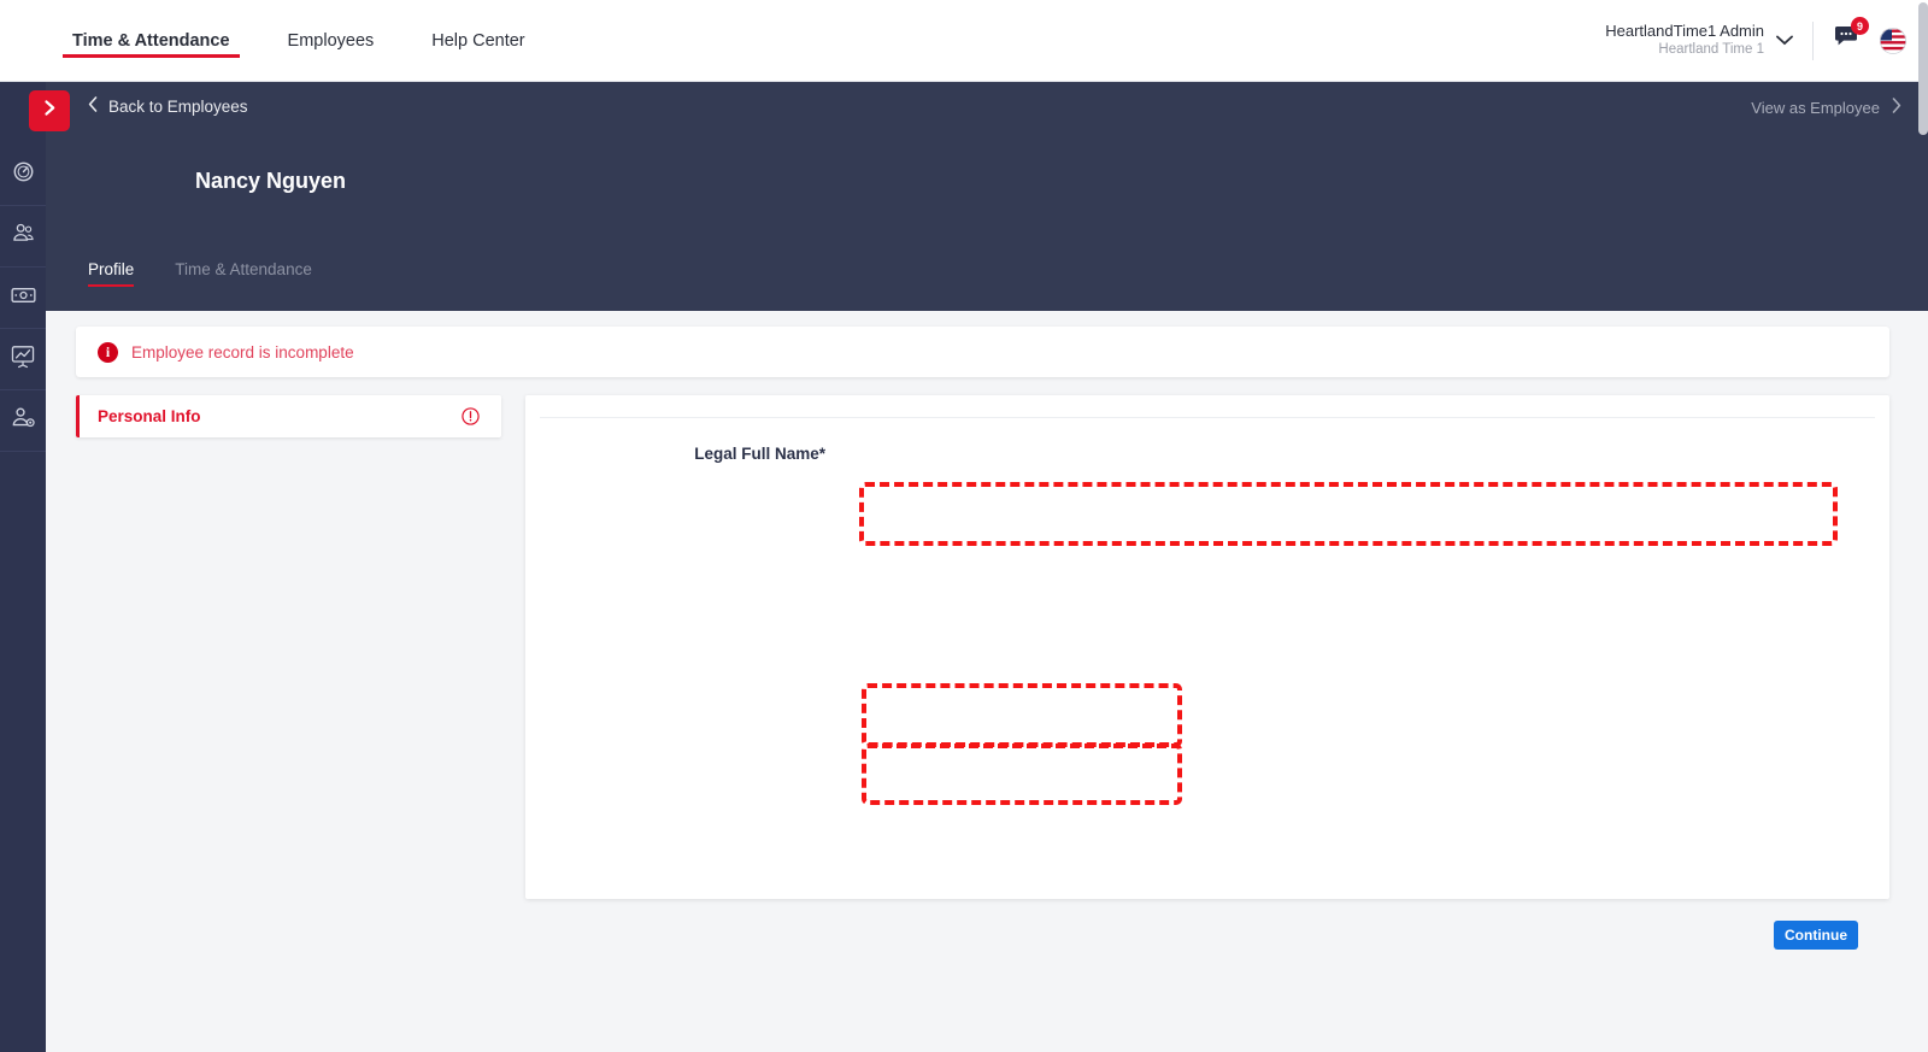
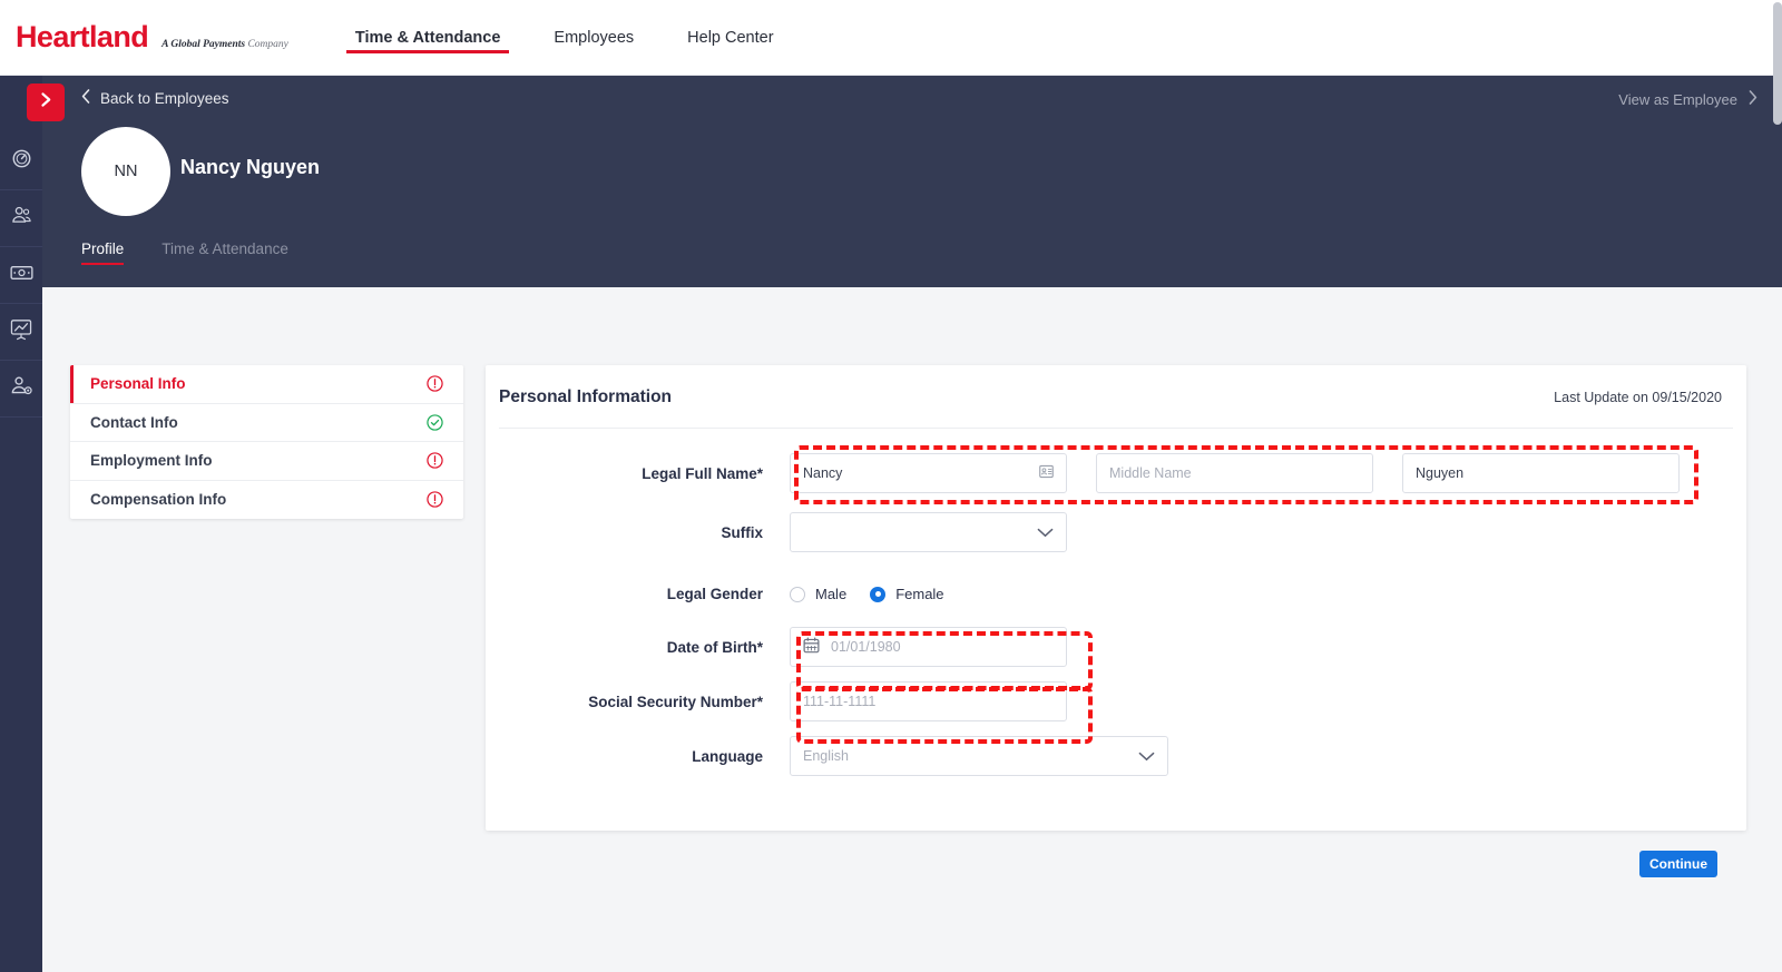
+ Heartland
+ A Global Payments Company
  Time & Attendance
  Employees
  Help Center
- HeartlandTime1 Admin
- Heartland Time 1
- 9
  Back to Employees
  View as Employee
+ NN
  Nancy Nguyen
  Profile
  Time & Attendance
- i
- Employee record is incomplete
  Personal Info
+ Contact Info
+ Employment Info
+ Compensation Info
+ Personal Information
+ Last Update on 09/15/2020
  Legal Full Name*
+ Nancy
+ Middle Name
+ Nguyen
+ Suffix
+ Legal Gender
+ Male
+ Female
+ Date of Birth*
+ 01/01/1980
+ Social Security Number*
+ 111-11-1111
+ Language
+ English
  Continue
